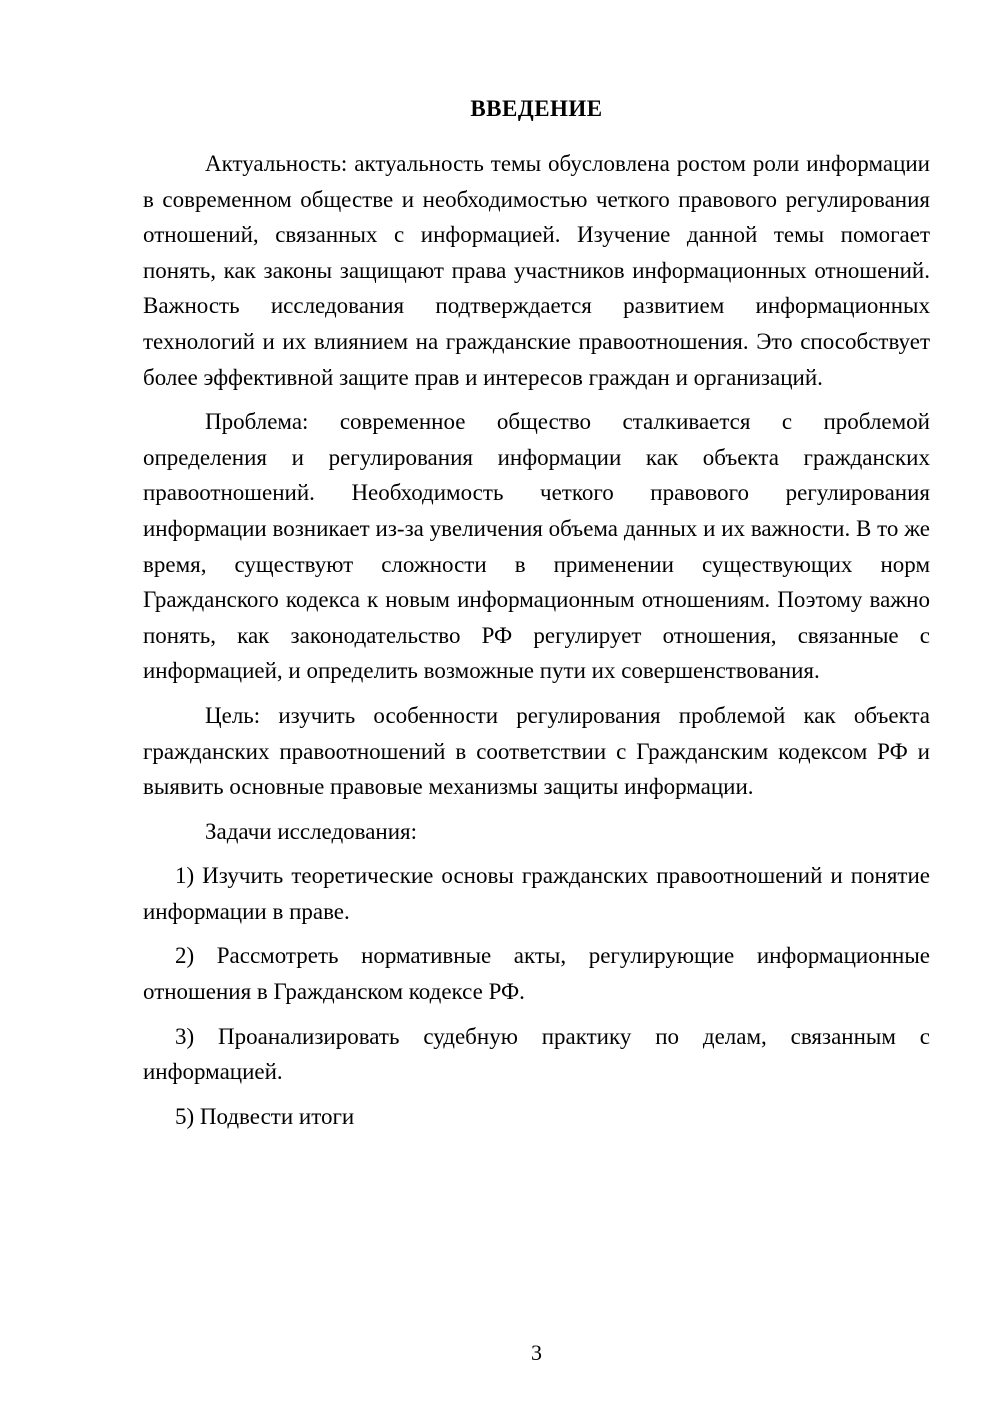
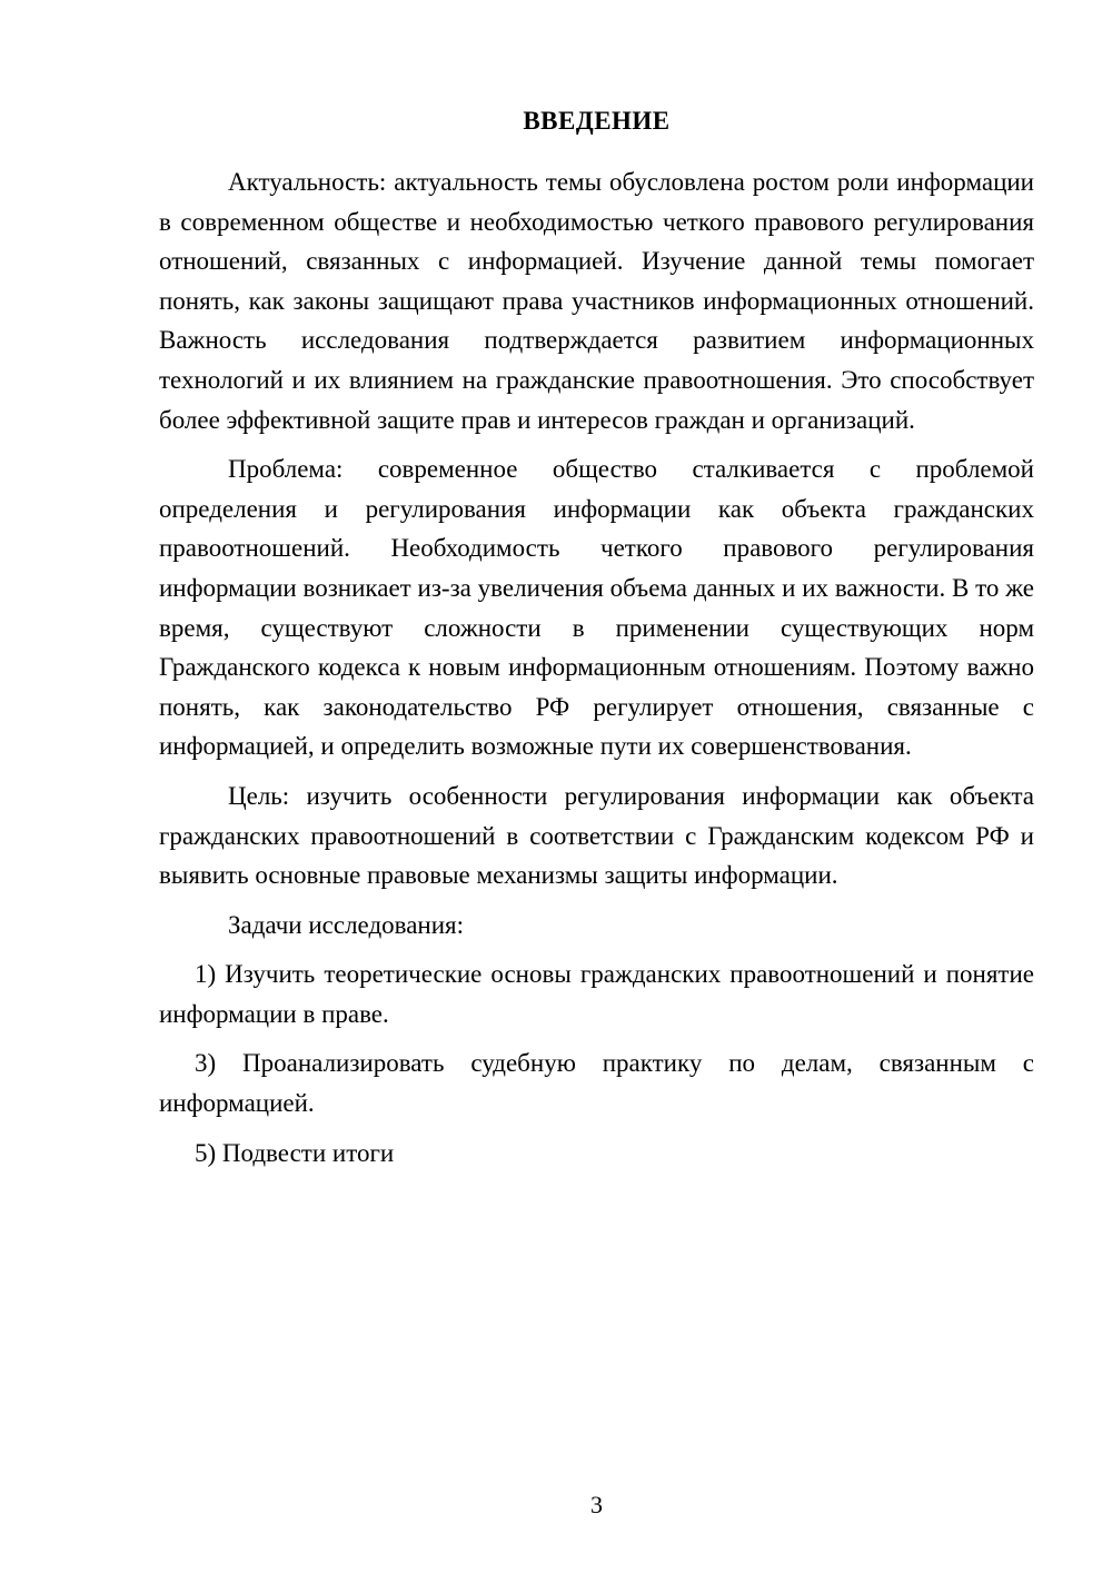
  ВВЕДЕНИЕ
  Актуальность: актуальность темы обусловлена ростом роли информации в современном обществе и необходимостью четкого правового регулирования отношений, связанных с информацией. Изучение данной темы помогает понять, как законы защищают права участников информационных отношений. Важность исследования подтверждается развитием информационных технологий и их влиянием на гражданские правоотношения. Это способствует более эффективной защите прав и интересов граждан и организаций.
  Проблема: современное общество сталкивается с проблемой определения и регулирования информации как объекта гражданских правоотношений. Необходимость четкого правового регулирования информации возникает из-за увеличения объема данных и их важности. В то же время, существуют сложности в применении существующих норм Гражданского кодекса к новым информационным отношениям. Поэтому важно понять, как законодательство РФ регулирует отношения, связанные с информацией, и определить возможные пути их совершенствования.
- Цель: изучить особенности регулирования проблемой как объекта гражданских правоотношений в соответствии с Гражданским кодексом РФ и выявить основные правовые механизмы защиты информации.
+ Цель: изучить особенности регулирования информации как объекта гражданских правоотношений в соответствии с Гражданским кодексом РФ и выявить основные правовые механизмы защиты информации.
  Задачи исследования:
  1) Изучить теоретические основы гражданских правоотношений и понятие информации в праве.
- 2) Рассмотреть нормативные акты, регулирующие информационные отношения в Гражданском кодексе РФ.
  3) Проанализировать судебную практику по делам, связанным с информацией.
  5) Подвести итоги
  3
